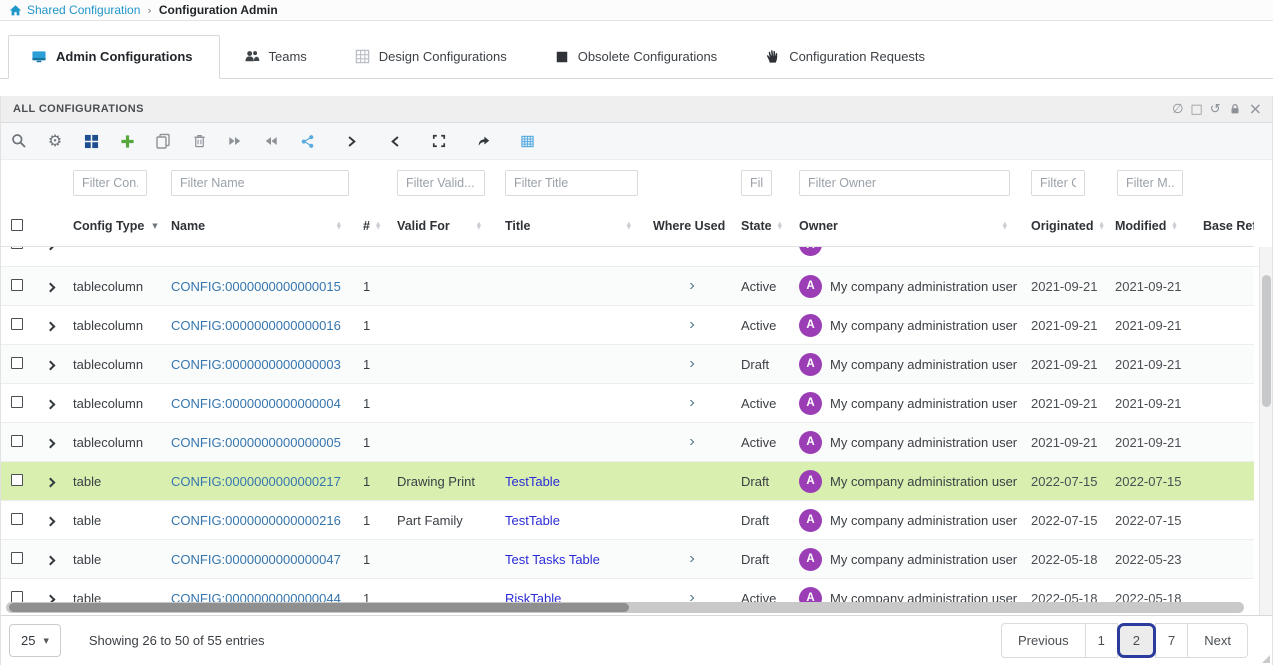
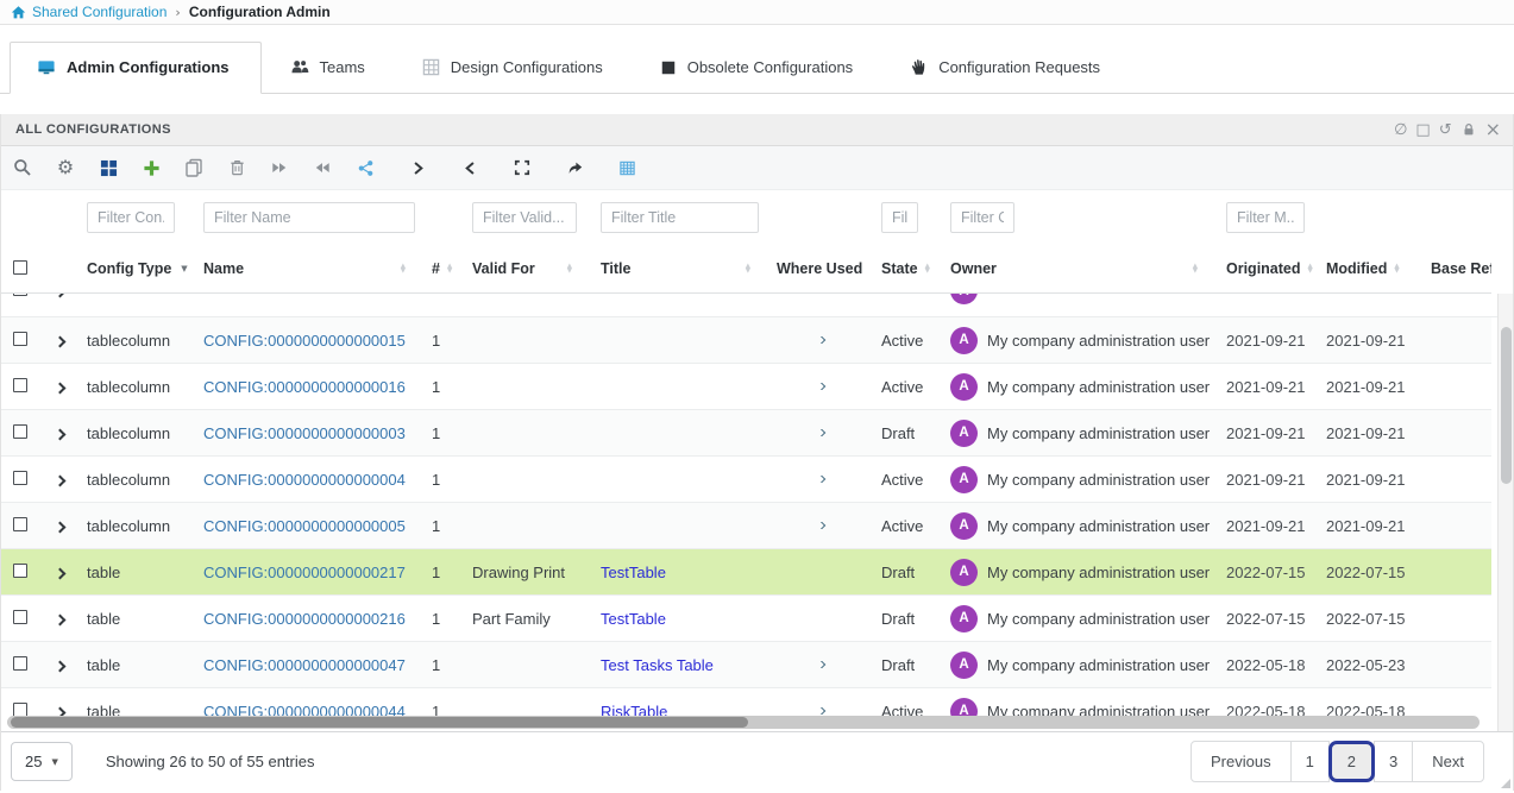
  Shared Configuration
  ›
  Configuration Admin
  Admin Configurations
  Teams
  Design Configurations
  Obsolete Configurations
  Configuration Requests
  ALL CONFIGURATIONS
  ∅
  □
  ↺
  ×
  ⚙
  Filter Con.
  Filter Name
  Filter Valid...
  Filter Title
- Filter Owner
  Filter M..
  Config Type
  ▼
  Name
  #
  Valid For
  Title
  Where Used
  State
  Owner
  Originated
  Modified
  tablecolumn
  CONFIG:0000000000000015
  1
  Active
  A
  My company administration user
  2021-09-21
  2021-09-21
  tablecolumn
  CONFIG:0000000000000016
  1
  Active
  A
  My company administration user
  2021-09-21
  2021-09-21
  tablecolumn
  CONFIG:0000000000000003
  1
  Draft
  A
  My company administration user
  2021-09-21
  2021-09-21
  tablecolumn
  CONFIG:0000000000000004
  1
  Active
  A
  My company administration user
  2021-09-21
  2021-09-21
  tablecolumn
  CONFIG:0000000000000005
  1
  Active
  A
  My company administration user
  2021-09-21
  2021-09-21
  table
  CONFIG:0000000000000217
  1
  Drawing Print
  TestTable
  Draft
  A
  My company administration user
  2022-07-15
  2022-07-15
  table
  CONFIG:0000000000000216
  1
  Part Family
  TestTable
  Draft
  A
  My company administration user
  2022-07-15
  2022-07-15
  table
  CONFIG:0000000000000047
  1
  Test Tasks Table
  Draft
  A
  My company administration user
  2022-05-18
  2022-05-23
  table
  CONFIG:0000000000000044
  1
  RiskTable
  Active
  A
  My company administration user
  2022-05-18
  2022-05-18
  25
  ▼
  Showing 26 to 50 of 55 entries
  Previous
  1
  2
- 7
+ 3
  Next
